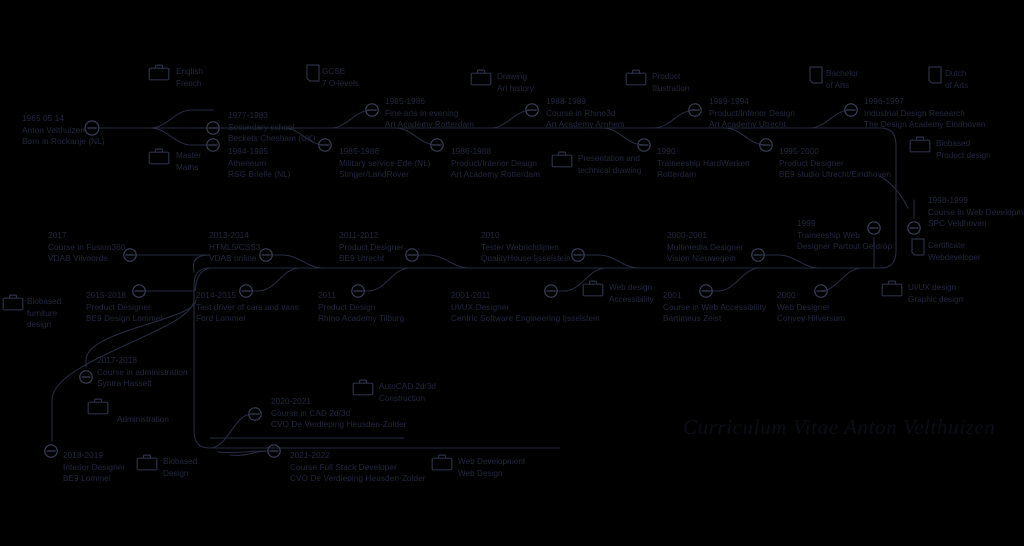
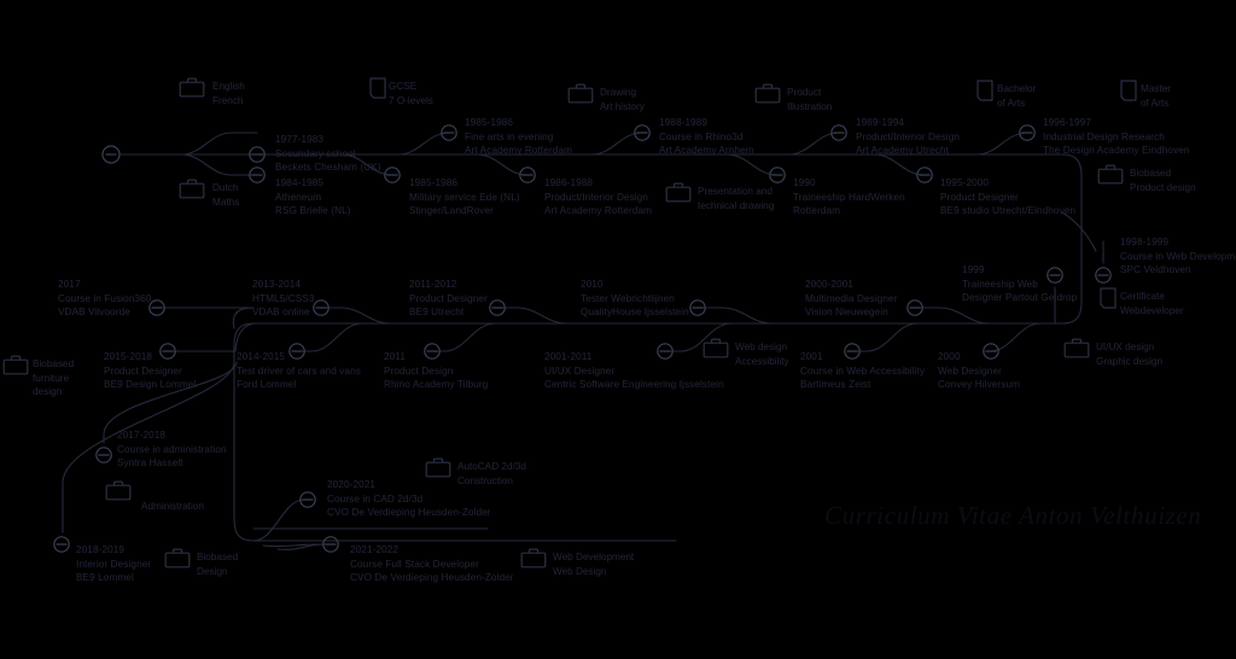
- 1965 05 14
- Anton Velthuizen
- Born in Rockanje (NL)
  1977-1983
  Secundary school
  Beckets Chesham (UK)
  1984-1985
  Atheneum
  RSG Brielle (NL)
  1985-1986
  Fine arts in evening
  Art Academy Rotterdam
  1985-1986
  Military service Ede (NL)
  Stinger/LandRover
  1986-1988
  Product/Interior Design
  Art Academy Rotterdam
  1988-1989
  Course in Rhino3d
  Art Academy Arnhem
  1990
  Traineeship HardWerken
  Rotterdam
  1989-1994
  Product/Interior Design
  Art Academy Utrecht
  1996-1997
  Industrial Design Research
  The Design Academy Eindhoven
  1995-2000
  Product Designer
  BE9 studio Utrecht/Eindhoven
  1998-1999
  Course in Web Developm
  SPC Veldhoven
  1999
  Traineeship Web
  Designer Partout Geldrop
  2000-2001
  Multimedia Designer
  Vision Nieuwegein
  2000
  Web Designer
  Convey Hilversum
  2001
  Course in Web Accessibility
  Bartimeus Zeist
  2001-2011
  UI/UX Designer
  Centric Software Engineering Ijsselstein
  2010
  Tester Webrichtlijnen
  QualityHouse Ijsselstein
  2011-2012
  Product Designer
  BE9 Utrecht
  2011
  Product Design
  Rhino Academy Tilburg
  2014-2015
  Test driver of cars and vans
  Ford Lommel
  2013-2014
  HTML5/CSS3
  VDAB online
  2017
  Course in Fusion360
  VDAB Vilvoorde
  2015-2018
  Product Designer
  BE9 Design Lommel
  2017-2018
  Course in administration
  Syntra Hasselt
  2018-2019
  Interior Designer
  BE9 Lommel
  2020-2021
  Course in CAD 2d/3d
  CVO De Verdieping Heusden-Zolder
  2021-2022
  Course Full Stack Developer
  CVO De Verdieping Heusden-Zolder
  English
  French
- Master
+ Dutch
  Maths
  GCSE
  7 O-levels
  Drawing
  Art history
  Presentation and
  technical drawing
  Product
  Illustration
  Bachelor
  of Arts
- Dutch
+ Master
  of Arts
  Biobased
  Product design
  Certificate
  Webdeveloper
  UI/UX design
  Graphic design
  Web design
  Accessibility
  Biobased
  furniture
  design
  Administration
  AutoCAD 2d/3d
  Construction
  Biobased
  Design
  Web Development
  Web Design
